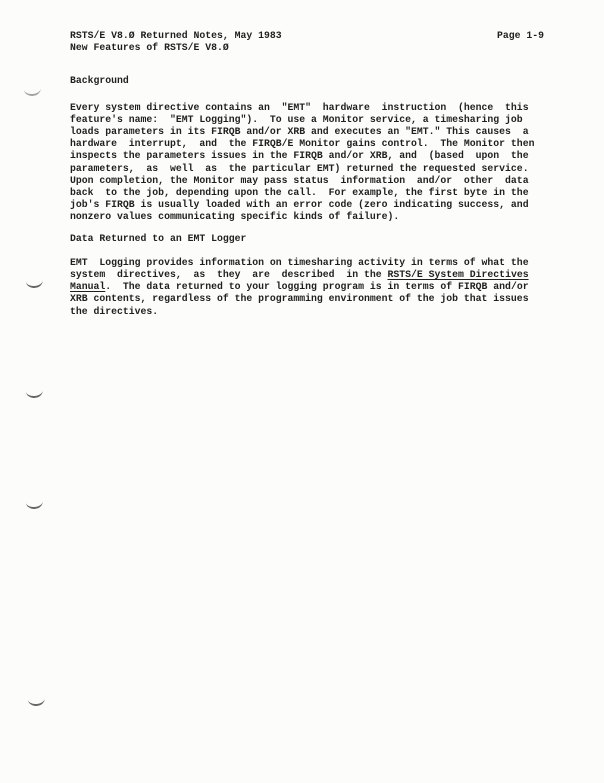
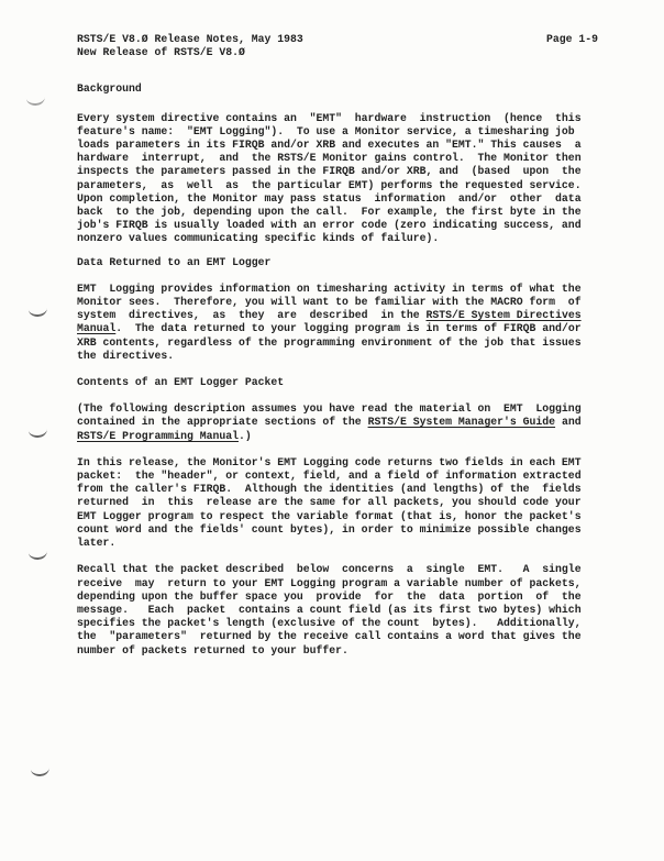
- RSTS/E V8.Ø Returned Notes, May 1983
+ RSTS/E V8.Ø Release Notes, May 1983
  Page 1-9
- New Features of RSTS/E V8.Ø
+ New Release of RSTS/E V8.Ø
  Background
  Every system directive contains an "EMT" hardware instruction (hence this
  feature's name: "EMT Logging"). To use a Monitor service, a timesharing job
  loads parameters in its FIRQB and/or XRB and executes an "EMT." This causes a
- hardware interrupt, and the FIRQB/E Monitor gains control. The Monitor then
+ hardware interrupt, and the RSTS/E Monitor gains control. The Monitor then
- inspects the parameters issues in the FIRQB and/or XRB, and (based upon the
+ inspects the parameters passed in the FIRQB and/or XRB, and (based upon the
- parameters, as well as the particular EMT) returned the requested service.
+ parameters, as well as the particular EMT) performs the requested service.
  Upon completion, the Monitor may pass status information and/or other data
  back to the job, depending upon the call. For example, the first byte in the
  job's FIRQB is usually loaded with an error code (zero indicating success, and
  nonzero values communicating specific kinds of failure).
  Data Returned to an EMT Logger
  EMT Logging provides information on timesharing activity in terms of what the
+ Monitor sees. Therefore, you will want to be familiar with the MACRO form of
  system directives, as they are described in the RSTS/E System Directives
  Manual. The data returned to your logging program is in terms of FIRQB and/or
  XRB contents, regardless of the programming environment of the job that issues
  the directives.
+ Contents of an EMT Logger Packet
+ (The following description assumes you have read the material on EMT Logging
+ contained in the appropriate sections of the RSTS/E System Manager's Guide and
+ RSTS/E Programming Manual.)
+ In this release, the Monitor's EMT Logging code returns two fields in each EMT
+ packet: the "header", or context, field, and a field of information extracted
+ from the caller's FIRQB. Although the identities (and lengths) of the fields
+ returned in this release are the same for all packets, you should code your
+ EMT Logger program to respect the variable format (that is, honor the packet's
+ count word and the fields' count bytes), in order to minimize possible changes
+ later.
+ Recall that the packet described below concerns a single EMT. A single
+ receive may return to your EMT Logging program a variable number of packets,
+ depending upon the buffer space you provide for the data portion of the
+ message. Each packet contains a count field (as its first two bytes) which
+ specifies the packet's length (exclusive of the count bytes). Additionally,
+ the "parameters" returned by the receive call contains a word that gives the
+ number of packets returned to your buffer.
